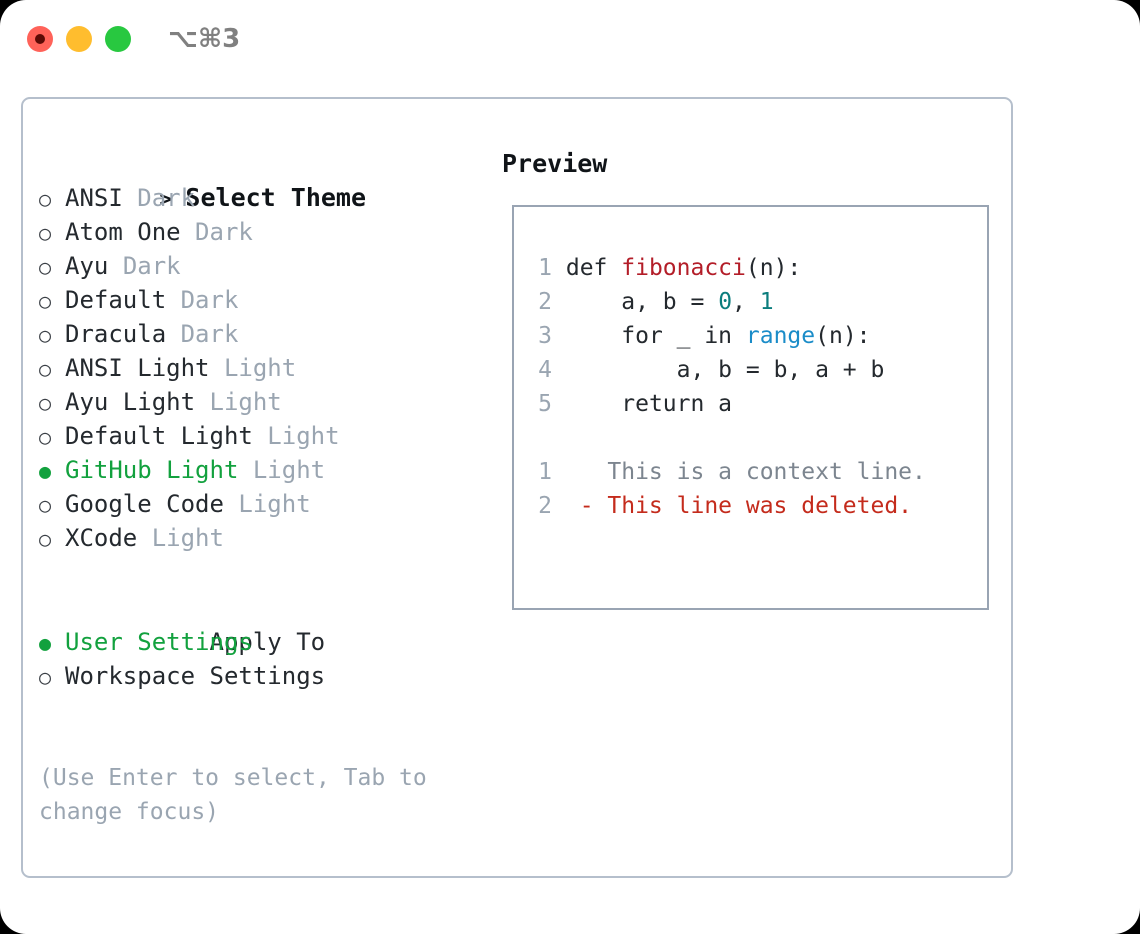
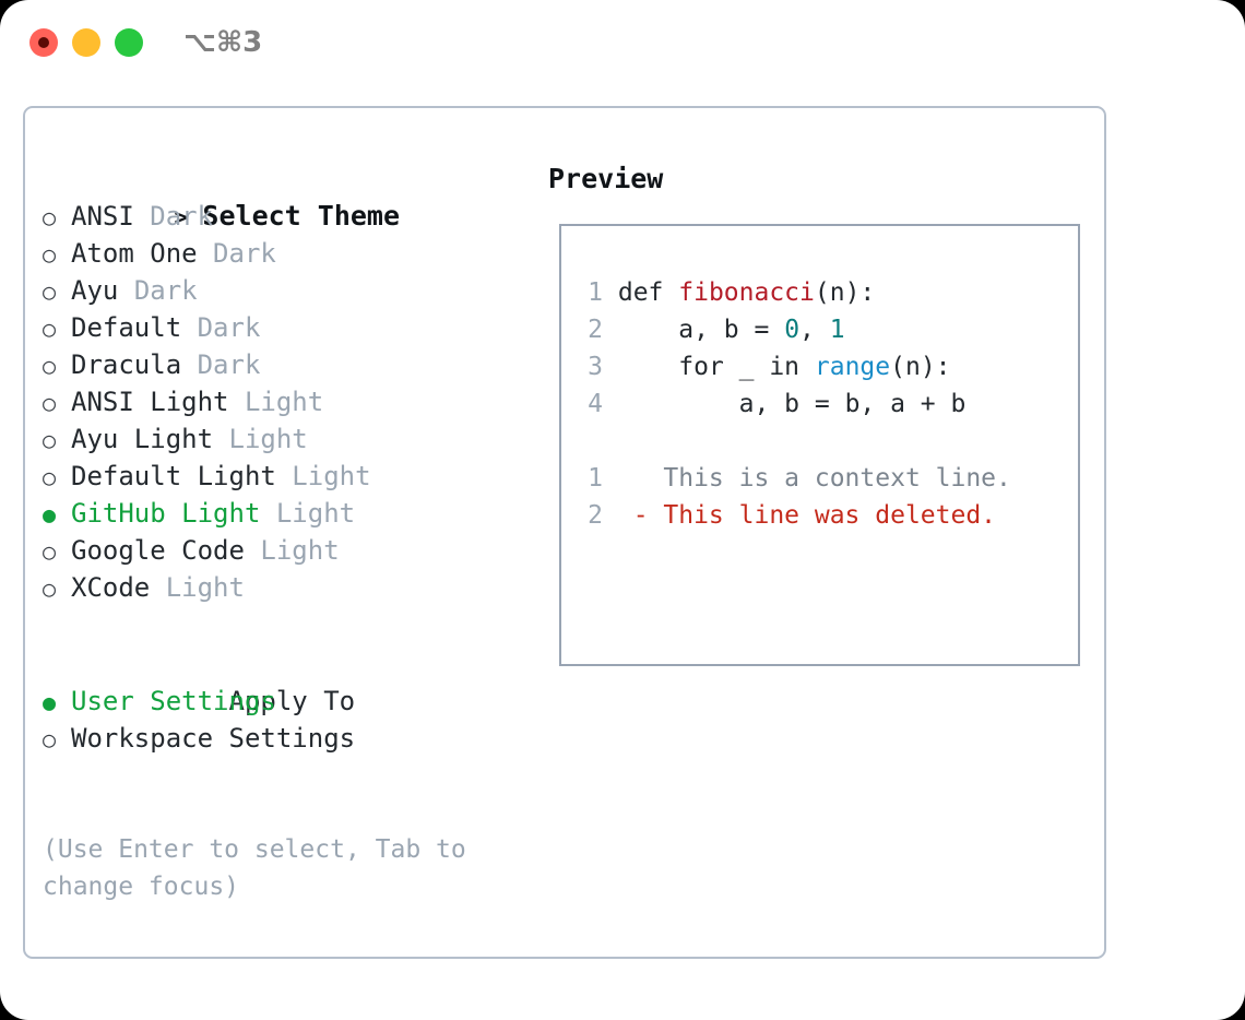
  ⌥⌘3
  > Select Theme
  ○ ANSI Dark
  ○ Atom One Dark
  ○ Ayu Dark
  ○ Default Dark
  ○ Dracula Dark
  ○ ANSI Light Light
  ○ Ayu Light Light
  ○ Default Light Light
  ● GitHub Light Light
  ○ Google Code Light
  ○ XCode Light
  Apply To
  ● User Settings
  ○ Workspace Settings
  (Use Enter to select, Tab to change focus)
  Preview
  1 def fibonacci(n):
  2 a, b = 0, 1
  3 for _ in range(n):
  4 a, b = b, a + b
- 5 return a
  1 This is a context line.
  2 - This line was deleted.
